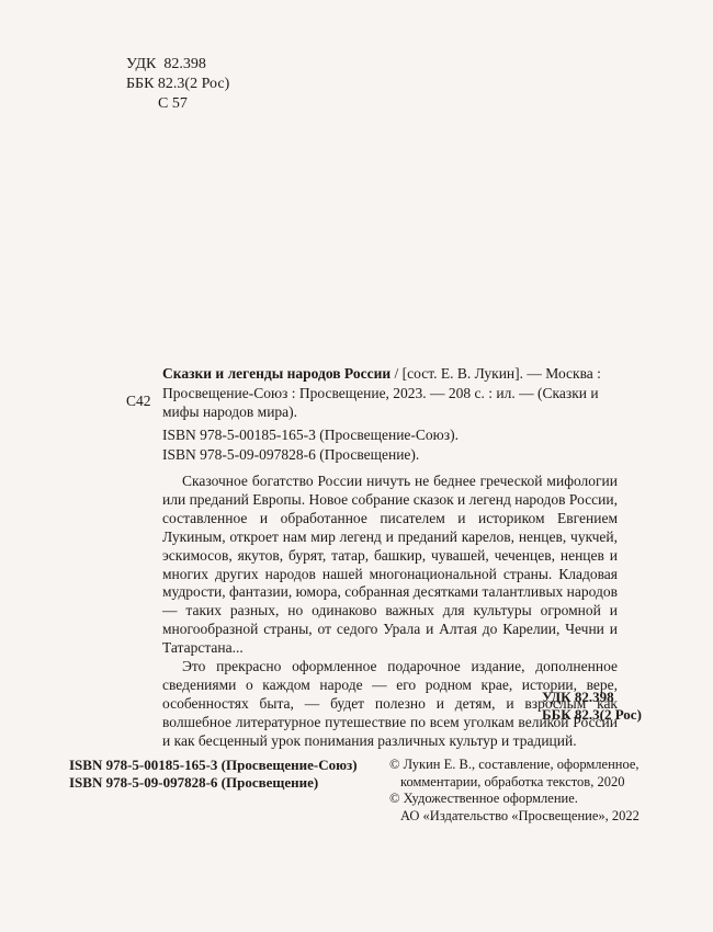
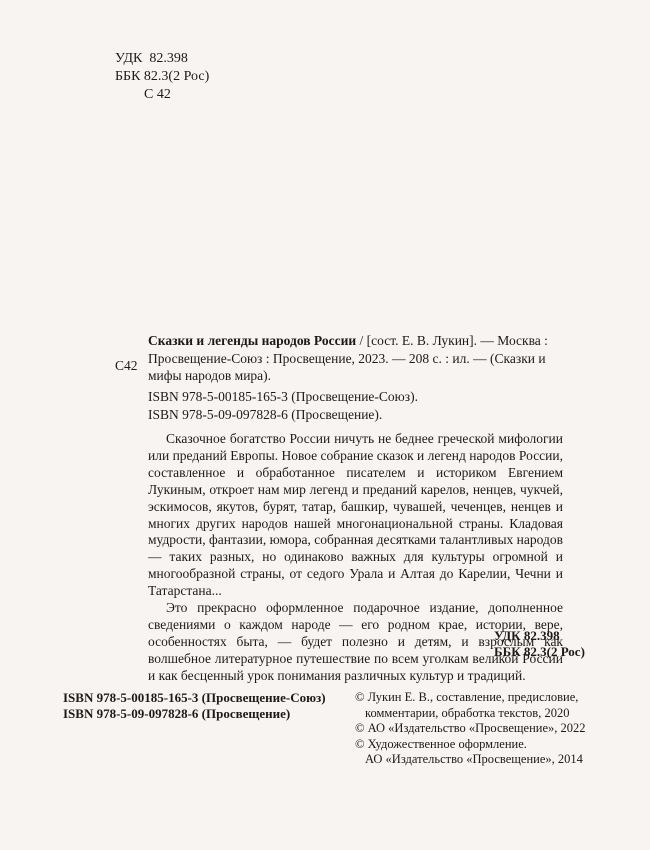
  УДК 82.398
  ББК 82.3(2 Рос)
- С 57
+ С 42
  С42
  Сказки и легенды народов России / [сост. Е. В. Лукин]. — Москва : Просвещение-Союз : Просвещение, 2023. — 208 с. : ил. — (Сказки и мифы народов мира).
  ISBN 978-5-00185-165-3 (Просвещение-Союз).
  ISBN 978-5-09-097828-6 (Просвещение).
  Сказочное богатство России ничуть не беднее греческой мифологии или преданий Европы. Новое собрание сказок и легенд народов России, составленное и обработанное писателем и историком Евгением Лукиным, откроет нам мир легенд и преданий карелов, ненцев, чукчей, эскимосов, якутов, бурят, татар, башкир, чувашей, чеченцев, ненцев и многих других народов нашей многонациональной страны. Кладовая мудрости, фантазии, юмора, собранная десятками талантливых народов — таких разных, но одинаково важных для культуры огромной и многообразной страны, от седого Урала и Алтая до Карелии, Чечни и Татарстана...
  Это прекрасно оформленное подарочное издание, дополненное сведениями о каждом народе — его родном крае, истории, вере, особенностях быта, — будет полезно и детям, и взрослым как волшебное литературное путешествие по всем уголкам великой России и как бесценный урок понимания различных культур и традиций.
  УДК 82.398
  ББК 82.3(2 Рос)
  ISBN 978-5-00185-165-3 (Просвещение-Союз)
  ISBN 978-5-09-097828-6 (Просвещение)
- © Лукин Е. В., составление, оформленное,
+ © Лукин Е. В., составление, предисловие,
  комментарии, обработка текстов, 2020
+ © АО «Издательство «Просвещение», 2022
  © Художественное оформление.
- АО «Издательство «Просвещение», 2022
+ АО «Издательство «Просвещение», 2014
